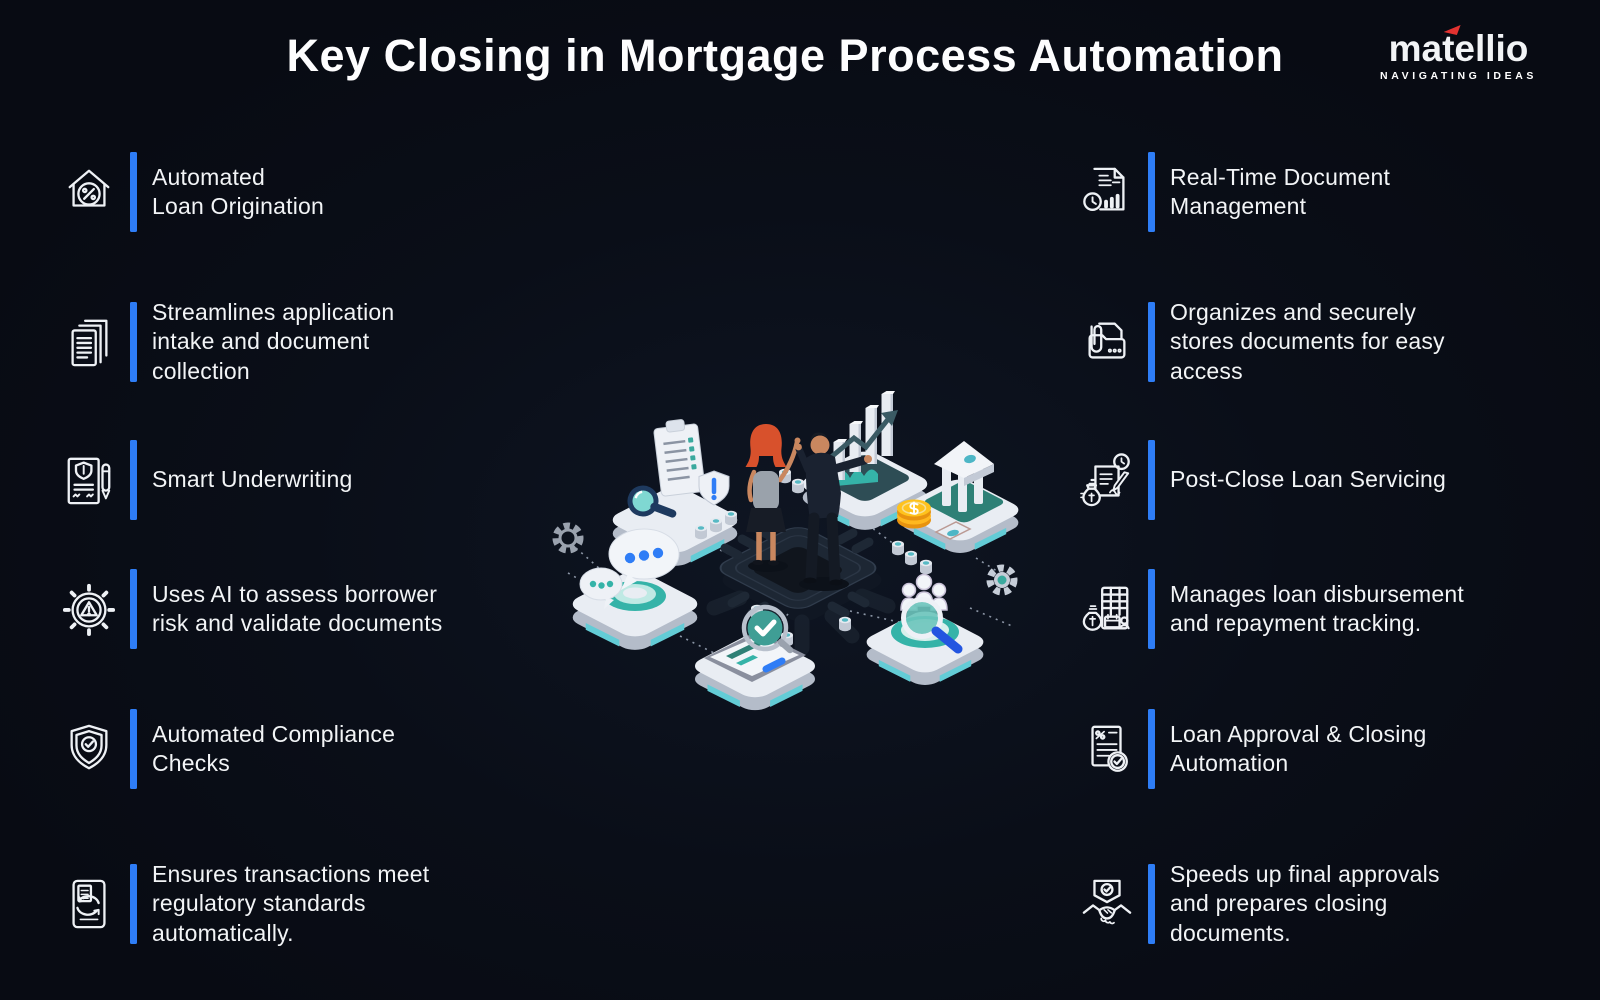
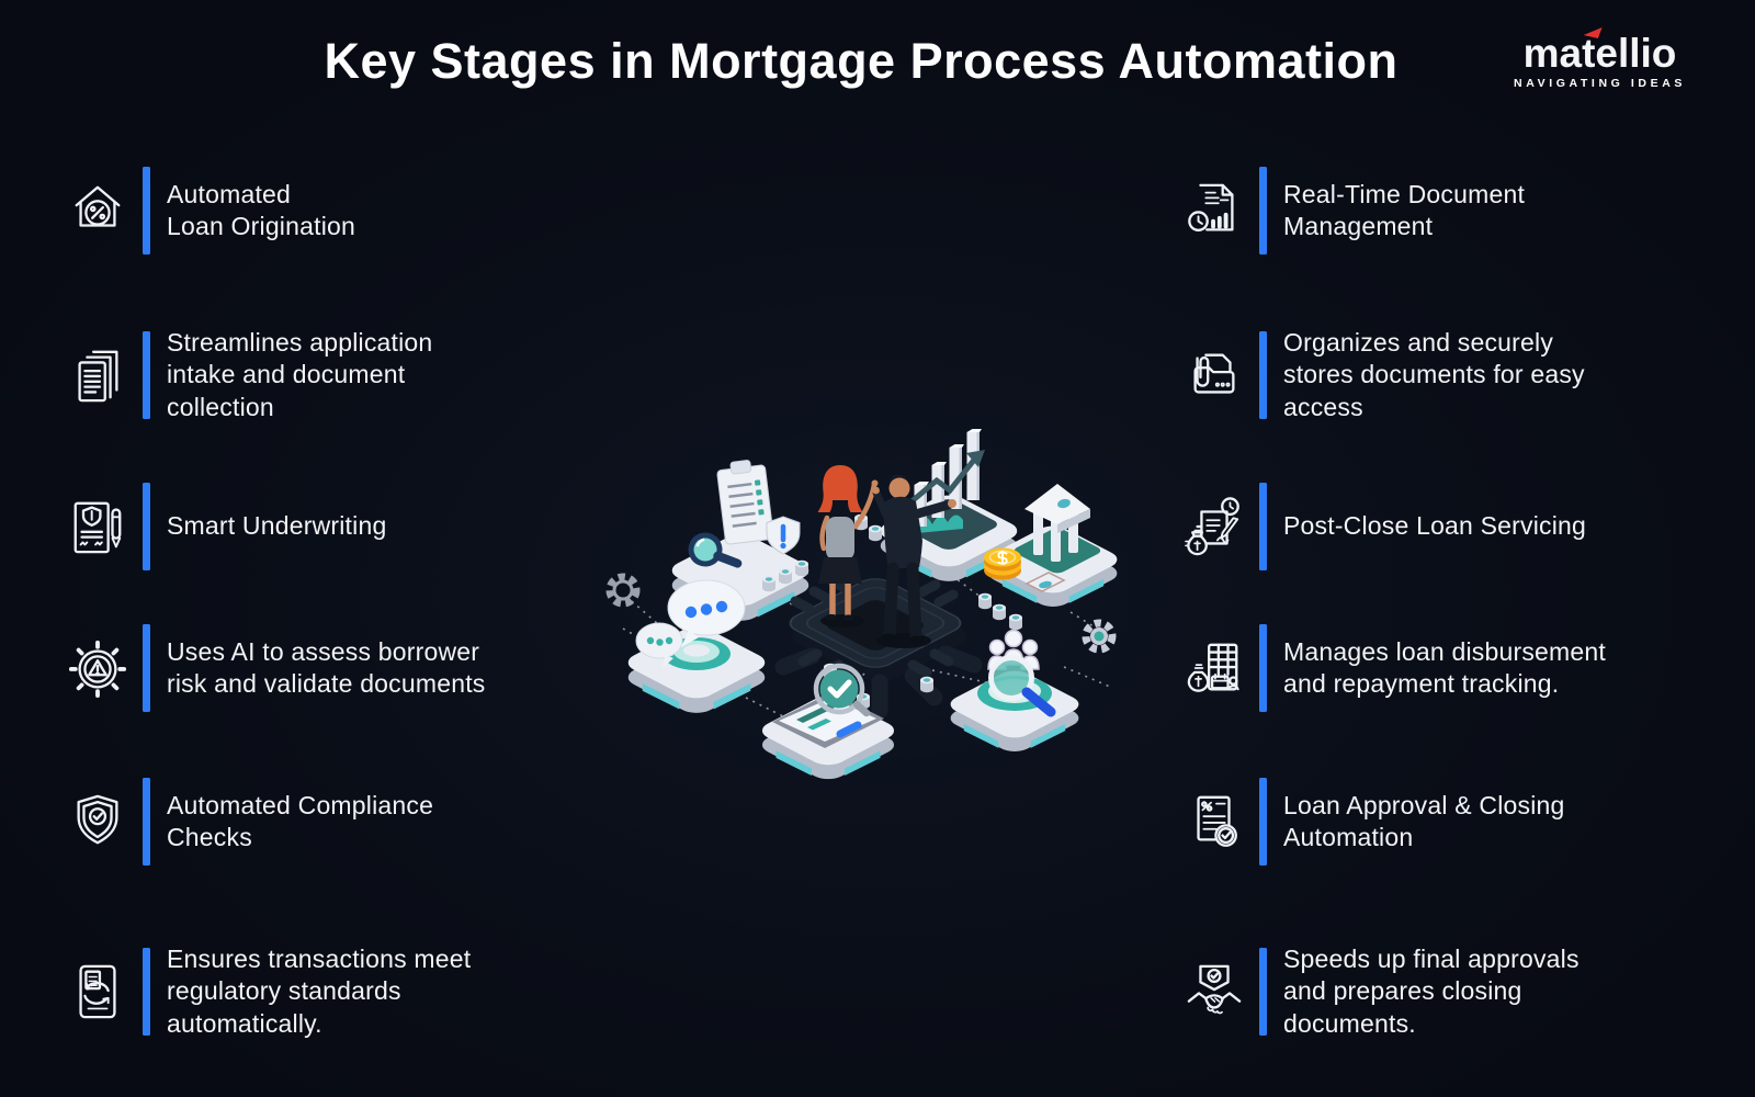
- Key Closing in Mortgage Process Automation
+ Key Stages in Mortgage Process Automation
  matellio
  NAVIGATING IDEAS
  Automated
  Loan Origination
  Streamlines application
  intake and document
  collection
  Smart Underwriting
  Uses AI to assess borrower
  risk and validate documents
  Automated Compliance
  Checks
  Ensures transactions meet
  regulatory standards
  automatically.
  Real-Time Document
  Management
  Organizes and securely
  stores documents for easy
  access
  Post-Close Loan Servicing
  Manages loan disbursement
  and repayment tracking.
  Loan Approval & Closing
  Automation
  Speeds up final approvals
  and prepares closing
  documents.
